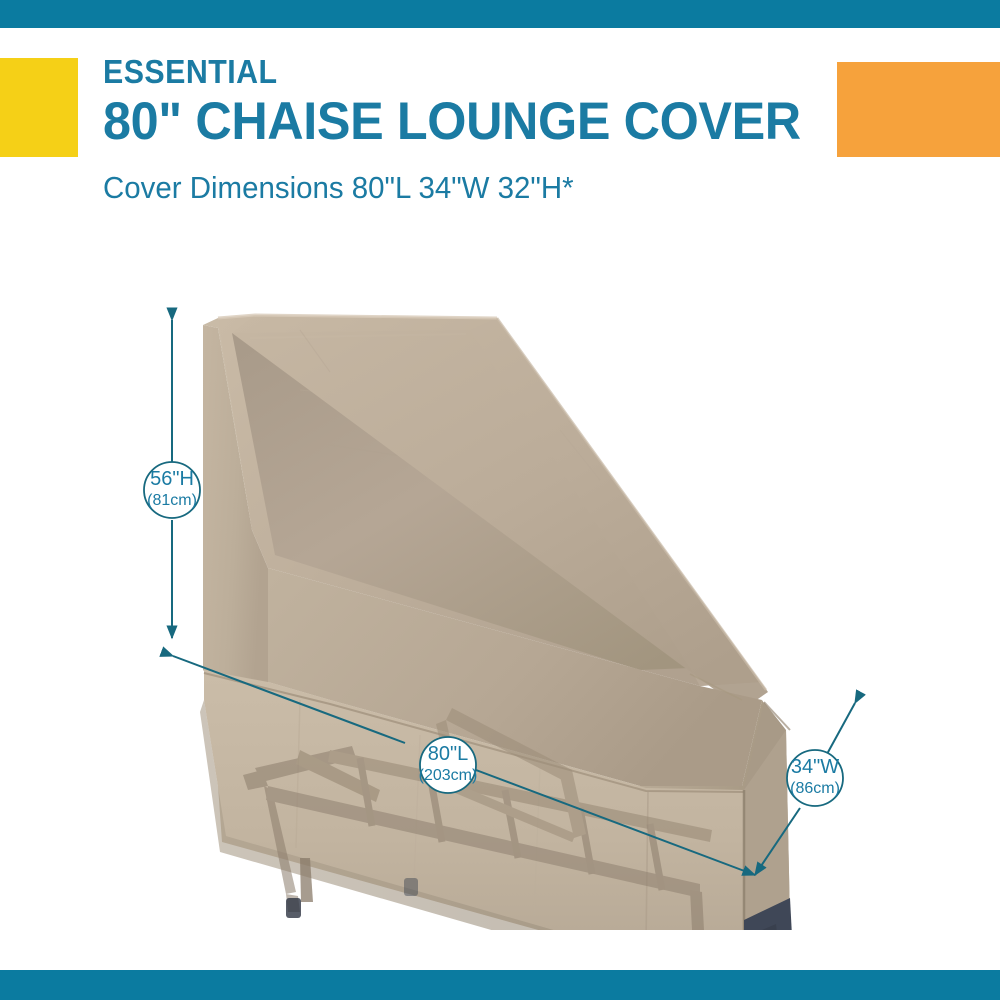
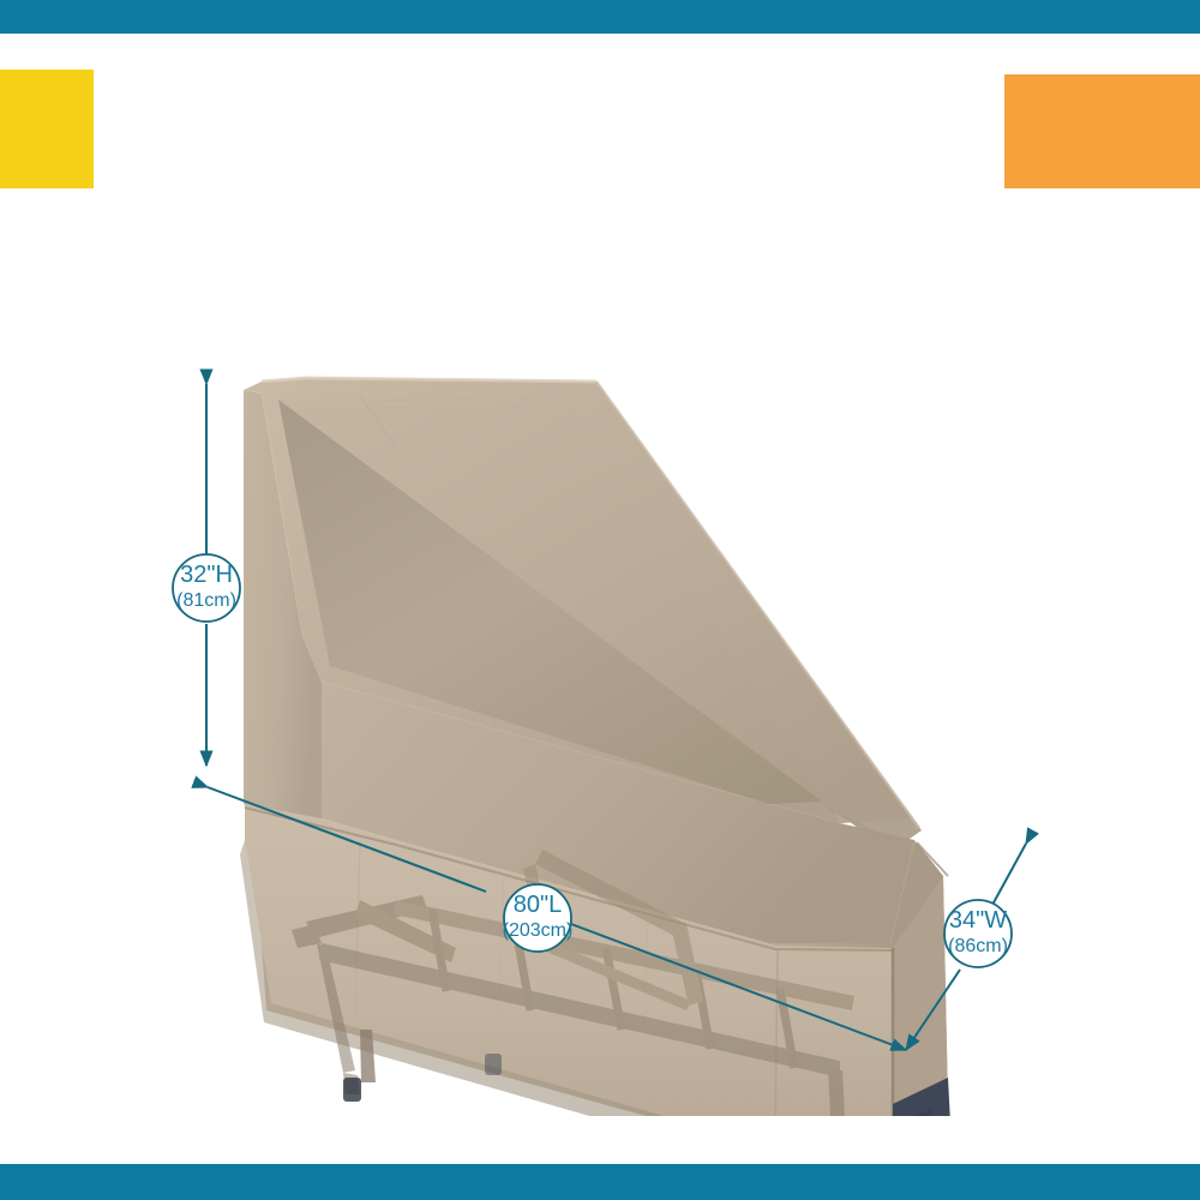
- ESSENTIAL
- 80" CHAISE LOUNGE COVER
- Cover Dimensions 80"L 34"W 32"H*
- 56"H
+ 32"H
  (81cm)
  80"L
  (203cm)
  34"W
  (86cm)
